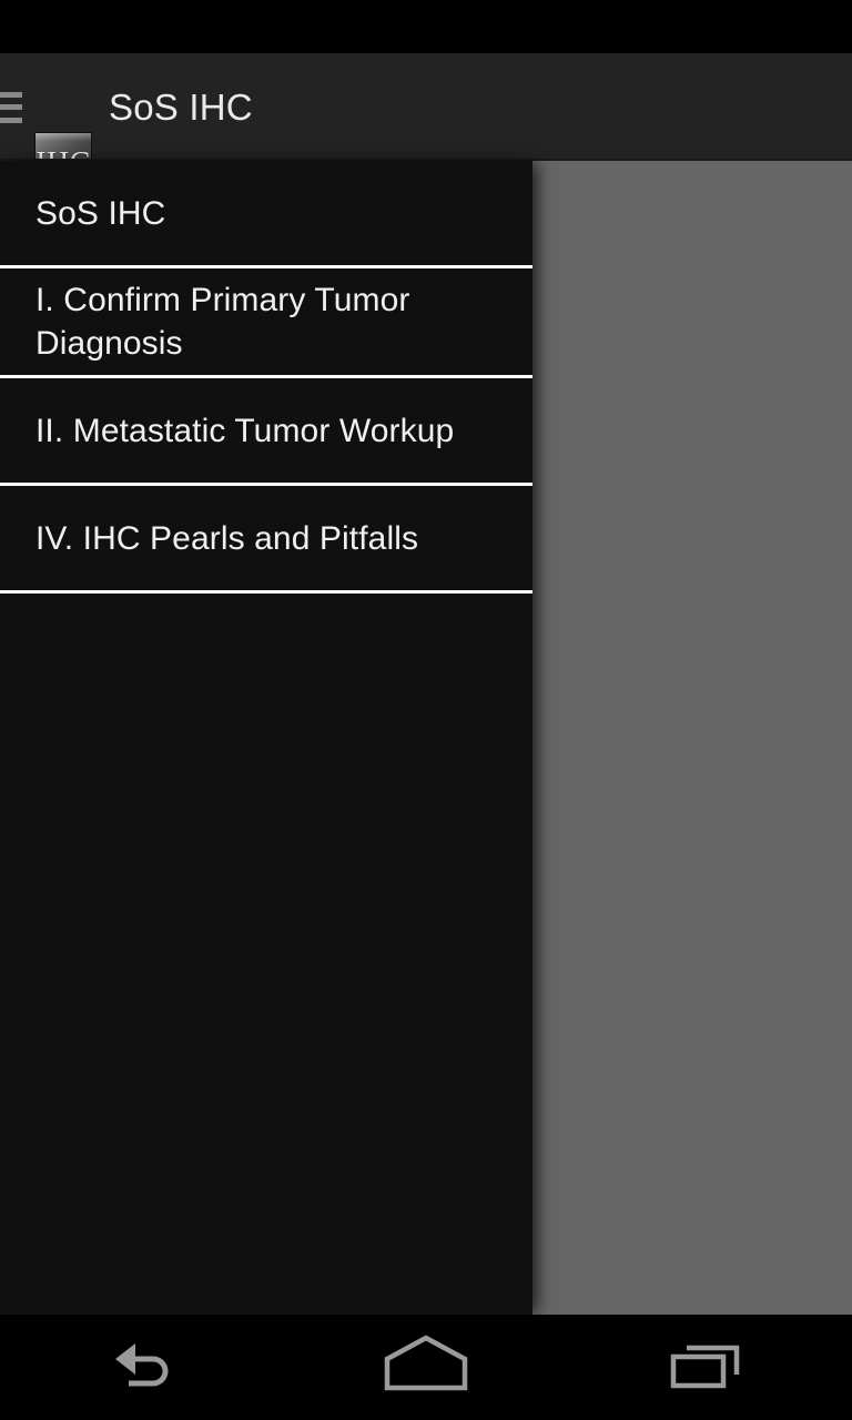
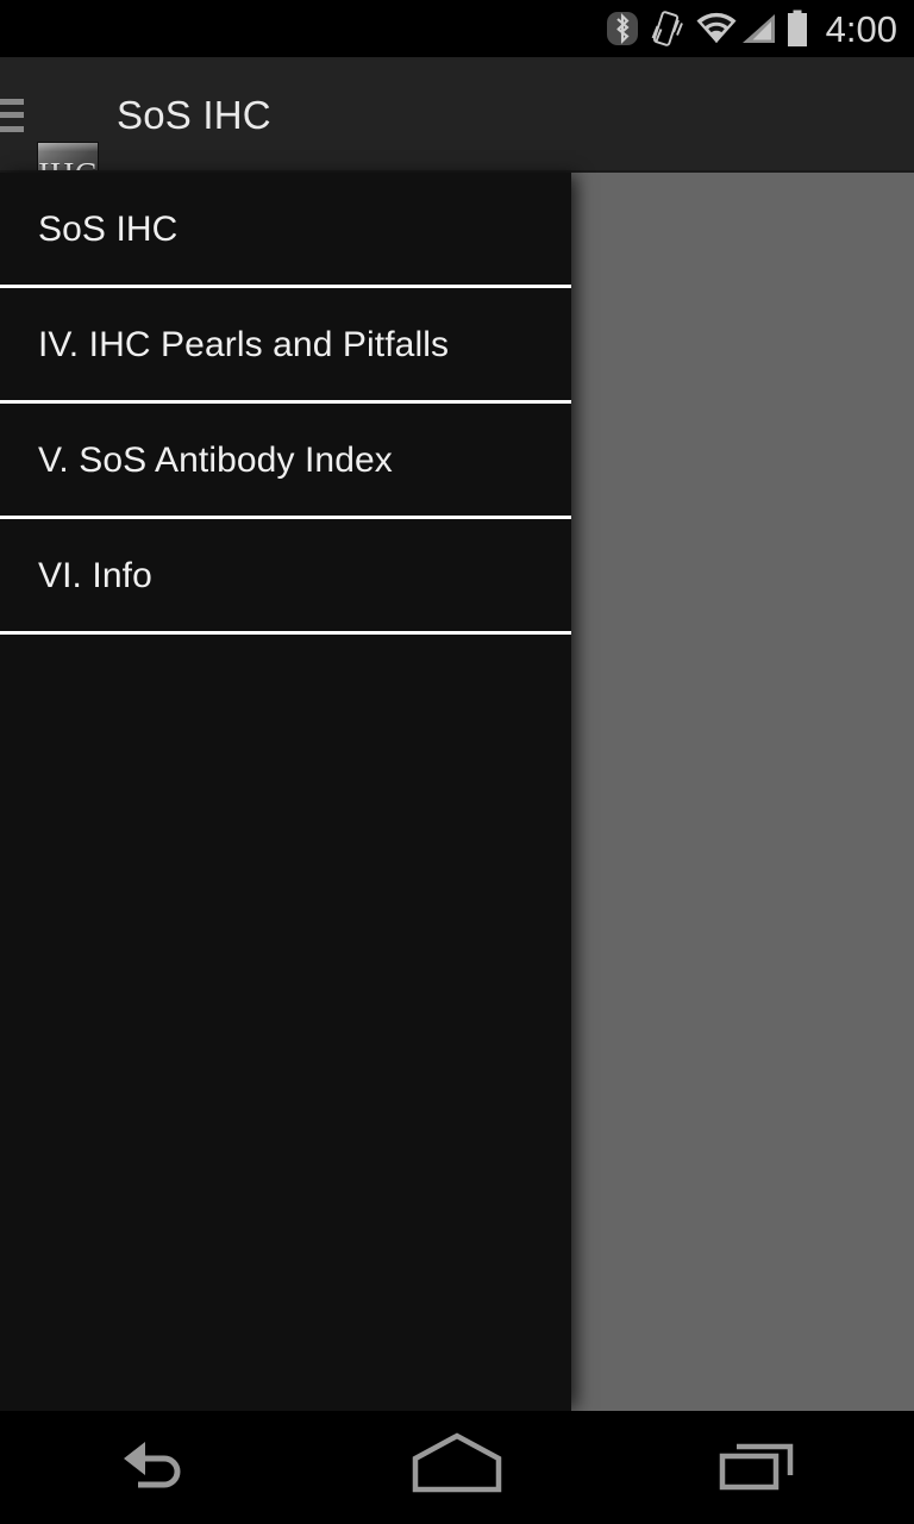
+ 4:00
  SoS IHC
  SoS IHC
- I. Confirm Primary Tumor Diagnosis
- II. Metastatic Tumor Workup
  IV. IHC Pearls and Pitfalls
+ V. SoS Antibody Index
+ VI. Info
